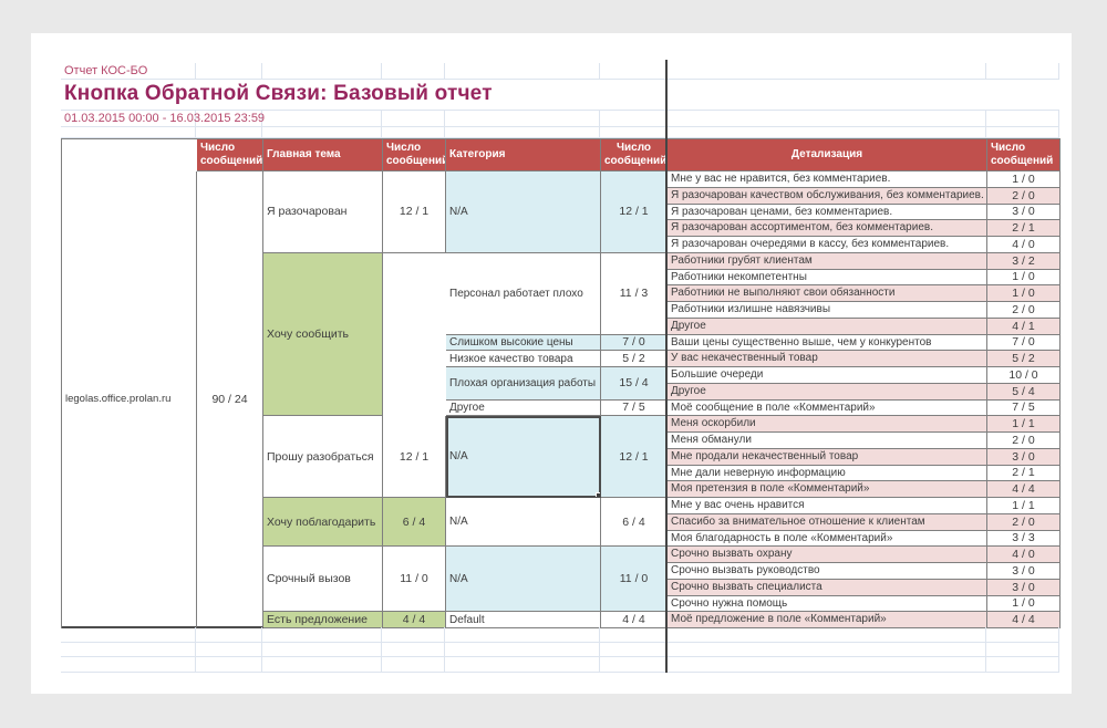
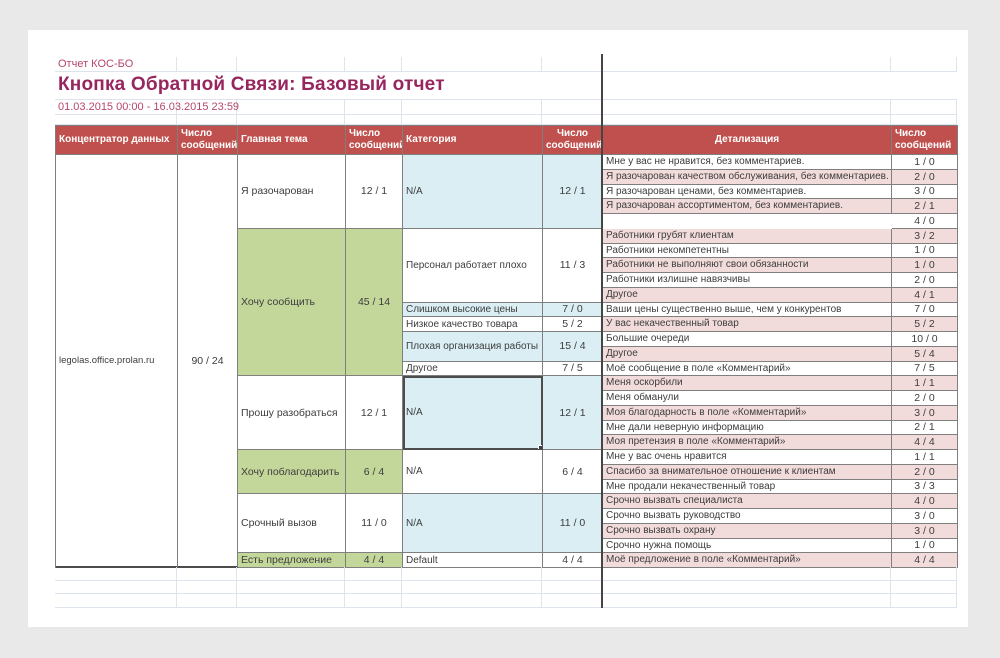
  Отчет КОС-БО
  Кнопка Обратной Связи: Базовый отчет
  01.03.2015 00:00 - 16.03.2015 23:59
+ Концентратор данных
  Число сообщений
  Главная тема
  Число сообщени
  Категория
  Число сообщений
  Детализация
  Число сообщений
  legolas.office.prolan.ru
  90 / 24
  Я разочарован
  12 / 1
  N/A
  12 / 1
  Хочу сообщить
+ 45 / 14
  Персонал работает плохо
  11 / 3
  Слишком высокие цены
  7 / 0
  Низкое качество товара
  5 / 2
  Плохая организация работы
  15 / 4
  Другое
  7 / 5
  Прошу разобраться
  12 / 1
  N/A
  12 / 1
  Хочу поблагодарить
  6 / 4
  N/A
  6 / 4
  Срочный вызов
  11 / 0
  N/A
  11 / 0
  Есть предложение
  4 / 4
  Default
  4 / 4
  Мне у вас не нравится, без комментариев.
  1 / 0
  Я разочарован качеством обслуживания, без комментариев.
  2 / 0
  Я разочарован ценами, без комментариев.
  3 / 0
  Я разочарован ассортиментом, без комментариев.
  2 / 1
- Я разочарован очередями в кассу, без комментариев.
  4 / 0
  Работники грубят клиентам
  3 / 2
  Работники некомпетентны
  1 / 0
  Работники не выполняют свои обязанности
  1 / 0
  Работники излишне навязчивы
  2 / 0
  Другое
  4 / 1
  Ваши цены существенно выше, чем у конкурентов
  7 / 0
  У вас некачественный товар
  5 / 2
  Большие очереди
  10 / 0
  Другое
  5 / 4
  Моё сообщение в поле «Комментарий»
  7 / 5
  Меня оскорбили
  1 / 1
  Меня обманули
  2 / 0
- Мне продали некачественный товар
+ Моя благодарность в поле «Комментарий»
  3 / 0
  Мне дали неверную информацию
  2 / 1
  Моя претензия в поле «Комментарий»
  4 / 4
  Мне у вас очень нравится
  1 / 1
  Спасибо за внимательное отношение к клиентам
  2 / 0
- Моя благодарность в поле «Комментарий»
+ Мне продали некачественный товар
  3 / 3
- Срочно вызвать охрану
+ Срочно вызвать специалиста
  4 / 0
  Срочно вызвать руководство
  3 / 0
- Срочно вызвать специалиста
+ Срочно вызвать охрану
  3 / 0
  Срочно нужна помощь
  1 / 0
  Моё предложение в поле «Комментарий»
  4 / 4
